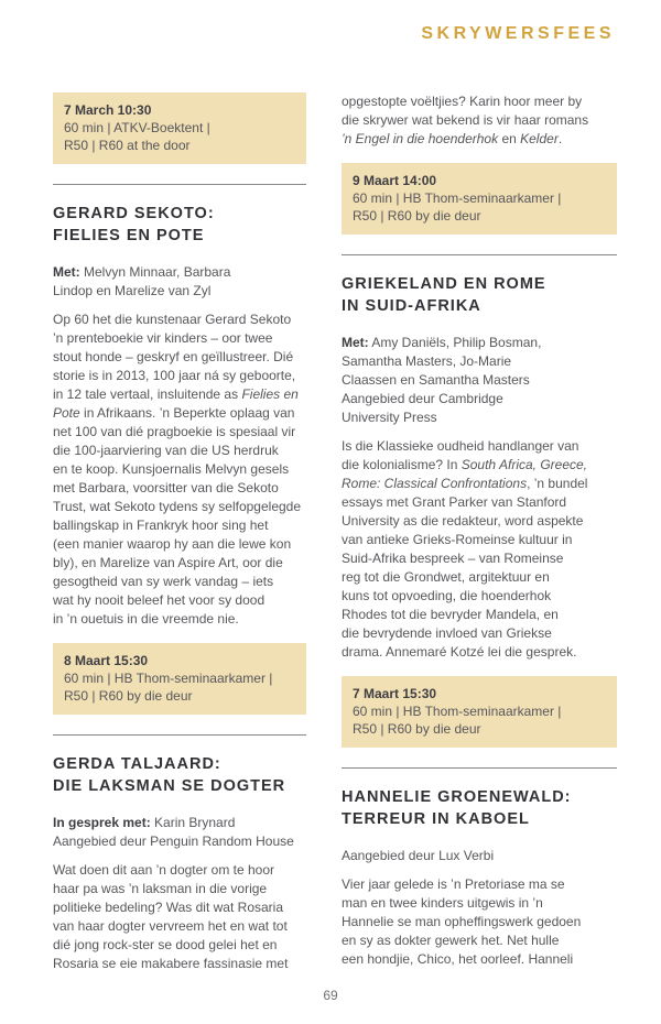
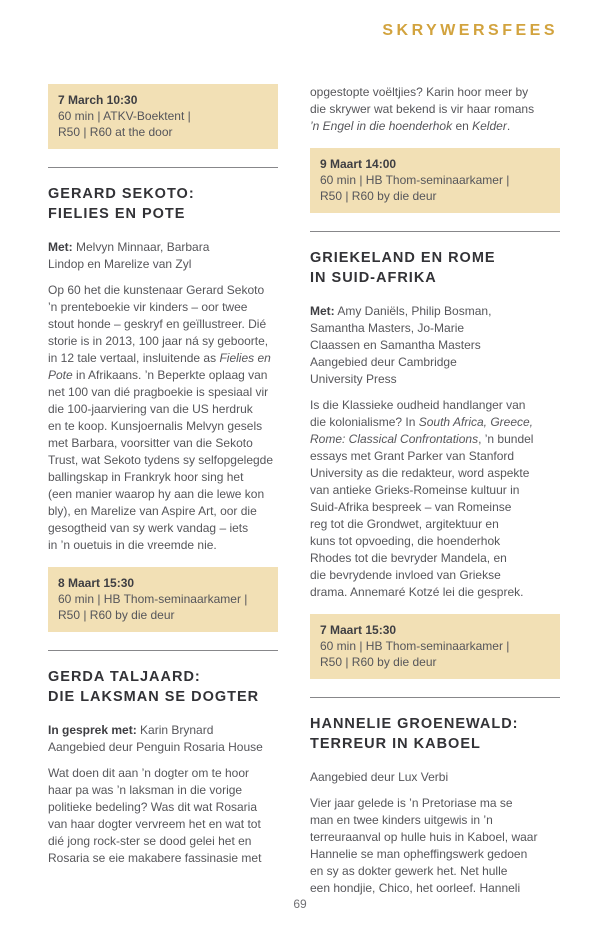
  SKRYWERSFEES
  7 March 10:30
  60 min | ATKV-Boektent |
  R50 | R60 at the door
  GERARD SEKOTO:
  FIELIES EN POTE
  Met: Melvyn Minnaar, Barbara
  Lindop en Marelize van Zyl
  Op 60 het die kunstenaar Gerard Sekoto
  ’n prenteboekie vir kinders – oor twee
  stout honde – geskryf en geïllustreer. Dié
  storie is in 2013, 100 jaar ná sy geboorte,
  in 12 tale vertaal, insluitende as Fielies en
  Pote in Afrikaans. ’n Beperkte oplaag van
  net 100 van dié pragboekie is spesiaal vir
  die 100-jaarviering van die US herdruk
  en te koop. Kunsjoernalis Melvyn gesels
  met Barbara, voorsitter van die Sekoto
  Trust, wat Sekoto tydens sy selfopgelegde
  ballingskap in Frankryk hoor sing het
  (een manier waarop hy aan die lewe kon
  bly), en Marelize van Aspire Art, oor die
  gesogtheid van sy werk vandag – iets
- wat hy nooit beleef het voor sy dood
  in ’n ouetuis in die vreemde nie.
  8 Maart 15:30
  60 min | HB Thom-seminaarkamer |
  R50 | R60 by die deur
  GERDA TALJAARD:
  DIE LAKSMAN SE DOGTER
  In gesprek met: Karin Brynard
- Aangebied deur Penguin Random House
+ Aangebied deur Penguin Rosaria House
  Wat doen dit aan ’n dogter om te hoor
  haar pa was ’n laksman in die vorige
  politieke bedeling? Was dit wat Rosaria
  van haar dogter vervreem het en wat tot
  dié jong rock-ster se dood gelei het en
  Rosaria se eie makabere fassinasie met
  opgestopte voëltjies? Karin hoor meer by
  die skrywer wat bekend is vir haar romans
  ’n Engel in die hoenderhok en Kelder.
  9 Maart 14:00
  60 min | HB Thom-seminaarkamer |
  R50 | R60 by die deur
  GRIEKELAND EN ROME
  IN SUID-AFRIKA
  Met: Amy Daniëls, Philip Bosman,
  Samantha Masters, Jo-Marie
  Claassen en Samantha Masters
  Aangebied deur Cambridge
  University Press
  Is die Klassieke oudheid handlanger van
  die kolonialisme? In South Africa, Greece,
  Rome: Classical Confrontations, ’n bundel
  essays met Grant Parker van Stanford
  University as die redakteur, word aspekte
  van antieke Grieks-Romeinse kultuur in
  Suid-Afrika bespreek – van Romeinse
  reg tot die Grondwet, argitektuur en
  kuns tot opvoeding, die hoenderhok
  Rhodes tot die bevryder Mandela, en
  die bevrydende invloed van Griekse
  drama. Annemaré Kotzé lei die gesprek.
  7 Maart 15:30
  60 min | HB Thom-seminaarkamer |
  R50 | R60 by die deur
  HANNELIE GROENEWALD:
  TERREUR IN KABOEL
  Aangebied deur Lux Verbi
  Vier jaar gelede is ’n Pretoriase ma se
  man en twee kinders uitgewis in ’n
+ terreuraanval op hulle huis in Kaboel, waar
  Hannelie se man opheffingswerk gedoen
  en sy as dokter gewerk het. Net hulle
  een hondjie, Chico, het oorleef. Hanneli
  69
